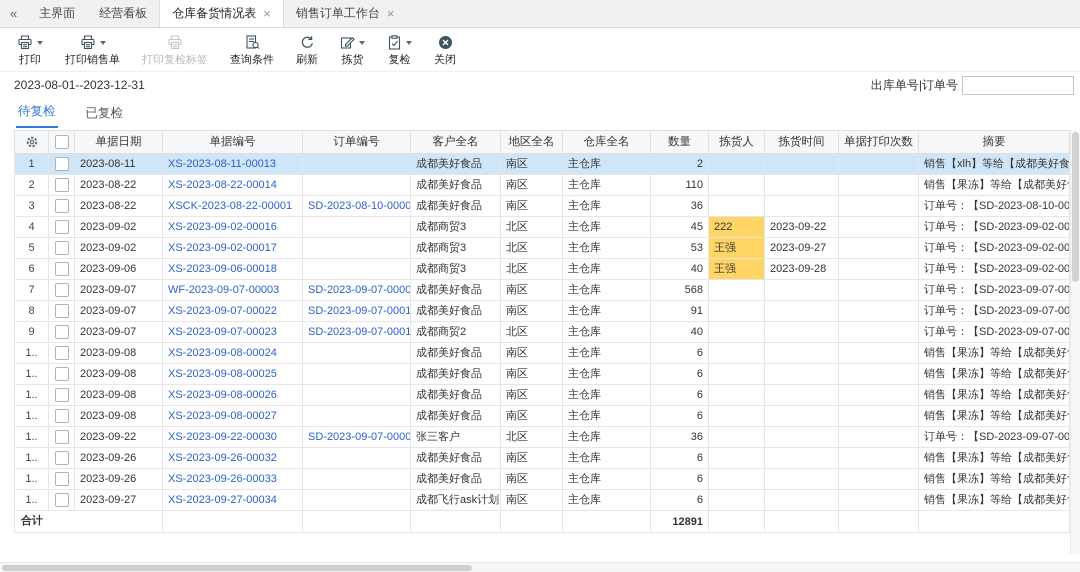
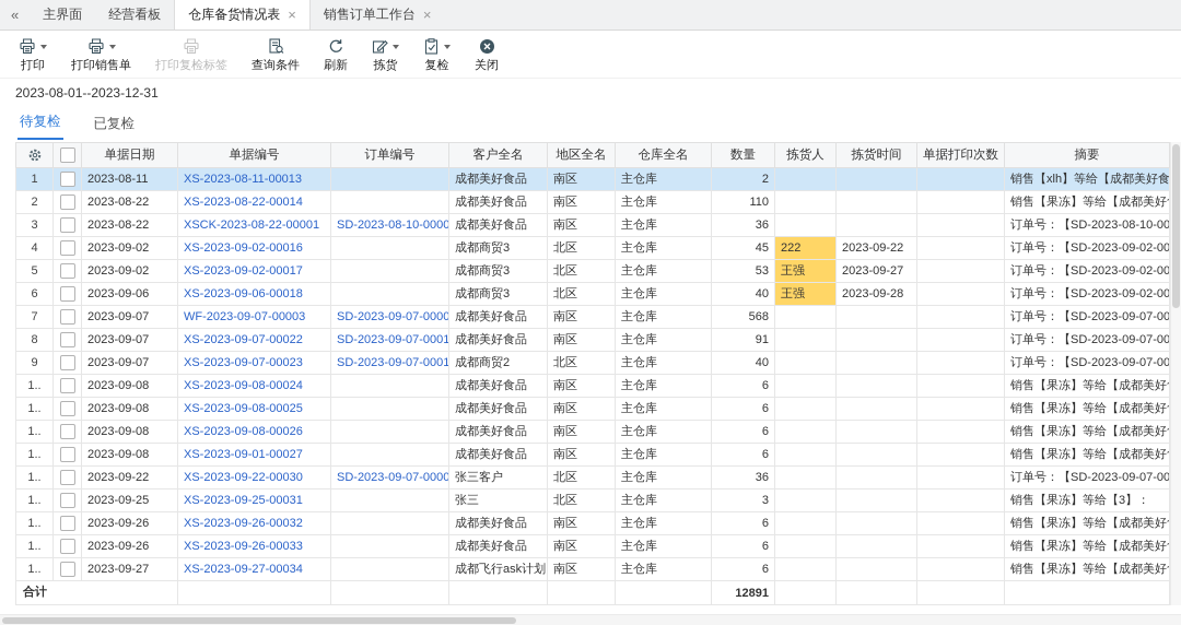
  «
  主界面
  经营看板
  仓库备货情况表
  ×
  销售订单工作台
  ×
  打印
  打印销售单
  打印复检标签
  查询条件
  刷新
  拣货
  复检
  关闭
  2023-08-01--2023-12-31
- 出库单号|订单号
  待复检
  已复检
  		单据日期	单据编号	订单编号	客户全名	地区全名	仓库全名	数量	拣货人	拣货时间	单据打印次数	摘要
  1		2023-08-11	XS-2023-08-11-00013		成都美好食品	南区	主仓库	2				销售【xlh】等给【成都美好食
  2		2023-08-22	XS-2023-08-22-00014		成都美好食品	南区	主仓库	110				销售【果冻】等给【成都美好
  3		2023-08-22	XSCK-2023-08-22-00001	SD-2023-08-10-0000	成都美好食品	南区	主仓库	36				订单号：【SD-2023-08-10-00
  4		2023-09-02	XS-2023-09-02-00016		成都商贸3	北区	主仓库	45	222	2023-09-22		订单号：【SD-2023-09-02-00
  5		2023-09-02	XS-2023-09-02-00017		成都商贸3	北区	主仓库	53	王强	2023-09-27		订单号：【SD-2023-09-02-00
  6		2023-09-06	XS-2023-09-06-00018		成都商贸3	北区	主仓库	40	王强	2023-09-28		订单号：【SD-2023-09-02-00
  7		2023-09-07	WF-2023-09-07-00003	SD-2023-09-07-0000	成都美好食品	南区	主仓库	568				订单号：【SD-2023-09-07-00
  8		2023-09-07	XS-2023-09-07-00022	SD-2023-09-07-0001	成都美好食品	南区	主仓库	91				订单号：【SD-2023-09-07-00
  9		2023-09-07	XS-2023-09-07-00023	SD-2023-09-07-0001	成都商贸2	北区	主仓库	40				订单号：【SD-2023-09-07-00
  1..		2023-09-08	XS-2023-09-08-00024		成都美好食品	南区	主仓库	6				销售【果冻】等给【成都美好
  1..		2023-09-08	XS-2023-09-08-00025		成都美好食品	南区	主仓库	6				销售【果冻】等给【成都美好
  1..		2023-09-08	XS-2023-09-08-00026		成都美好食品	南区	主仓库	6				销售【果冻】等给【成都美好
- 1..		2023-09-08	XS-2023-09-08-00027		成都美好食品	南区	主仓库	6				销售【果冻】等给【成都美好
+ 1..		2023-09-08	XS-2023-09-01-00027		成都美好食品	南区	主仓库	6				销售【果冻】等给【成都美好
  1..		2023-09-22	XS-2023-09-22-00030	SD-2023-09-07-0000	张三客户	北区	主仓库	36				订单号：【SD-2023-09-07-00
+ 1..		2023-09-25	XS-2023-09-25-00031		张三	北区	主仓库	3				销售【果冻】等给【3】：
  1..		2023-09-26	XS-2023-09-26-00032		成都美好食品	南区	主仓库	6				销售【果冻】等给【成都美好
  1..		2023-09-26	XS-2023-09-26-00033		成都美好食品	南区	主仓库	6				销售【果冻】等给【成都美好
  1..		2023-09-27	XS-2023-09-27-00034		成都飞行ask计划	南区	主仓库	6				销售【果冻】等给【成都美好
  合计						12891
